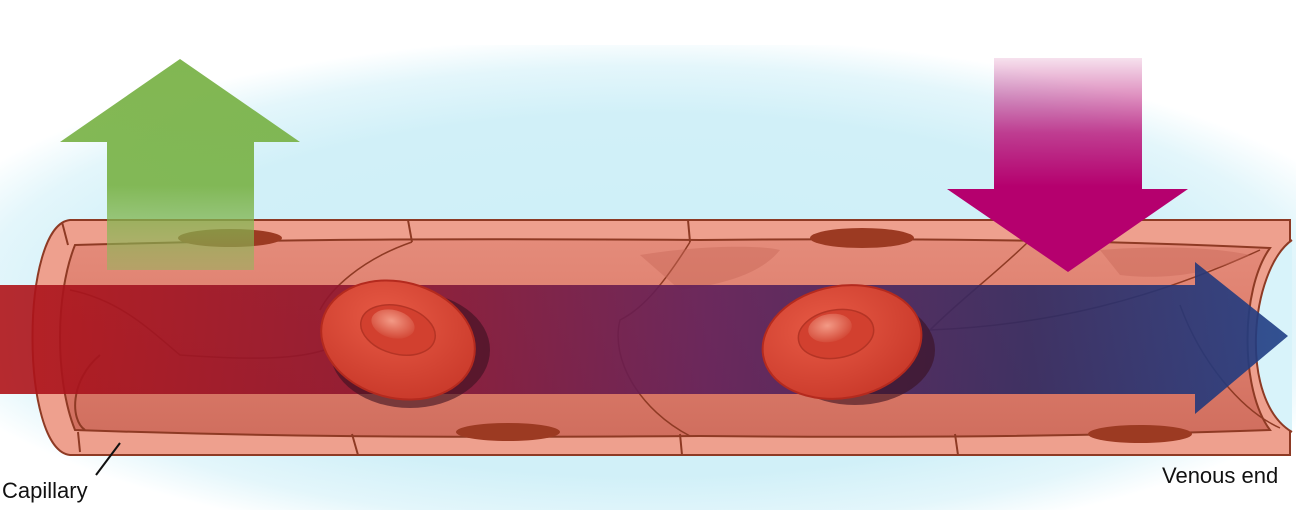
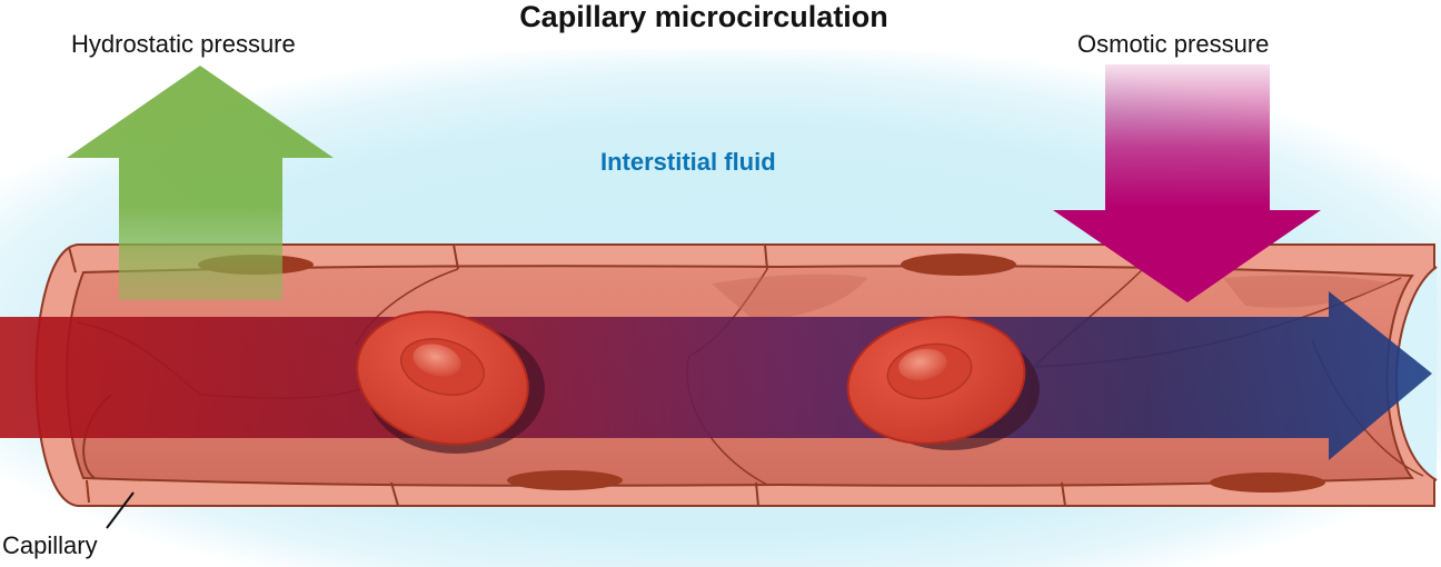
+ Capillary microcirculation
+ Hydrostatic pressure
+ Osmotic pressure
+ Interstitial fluid
  Capillary
- Venous end
